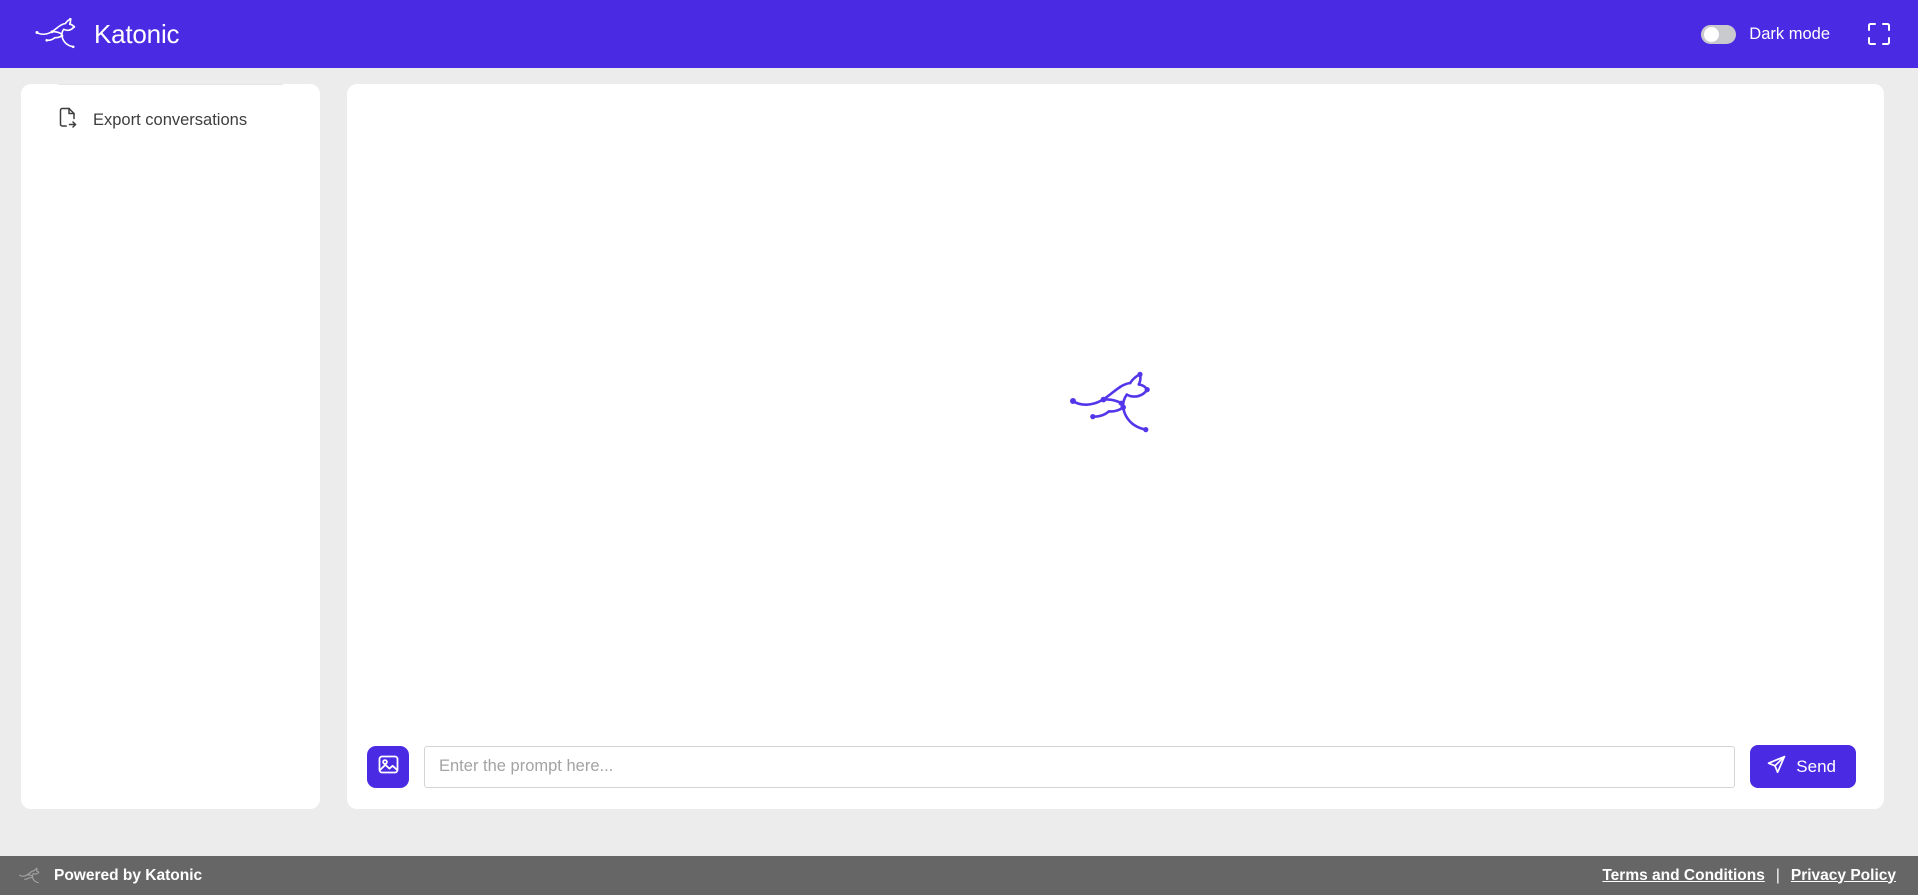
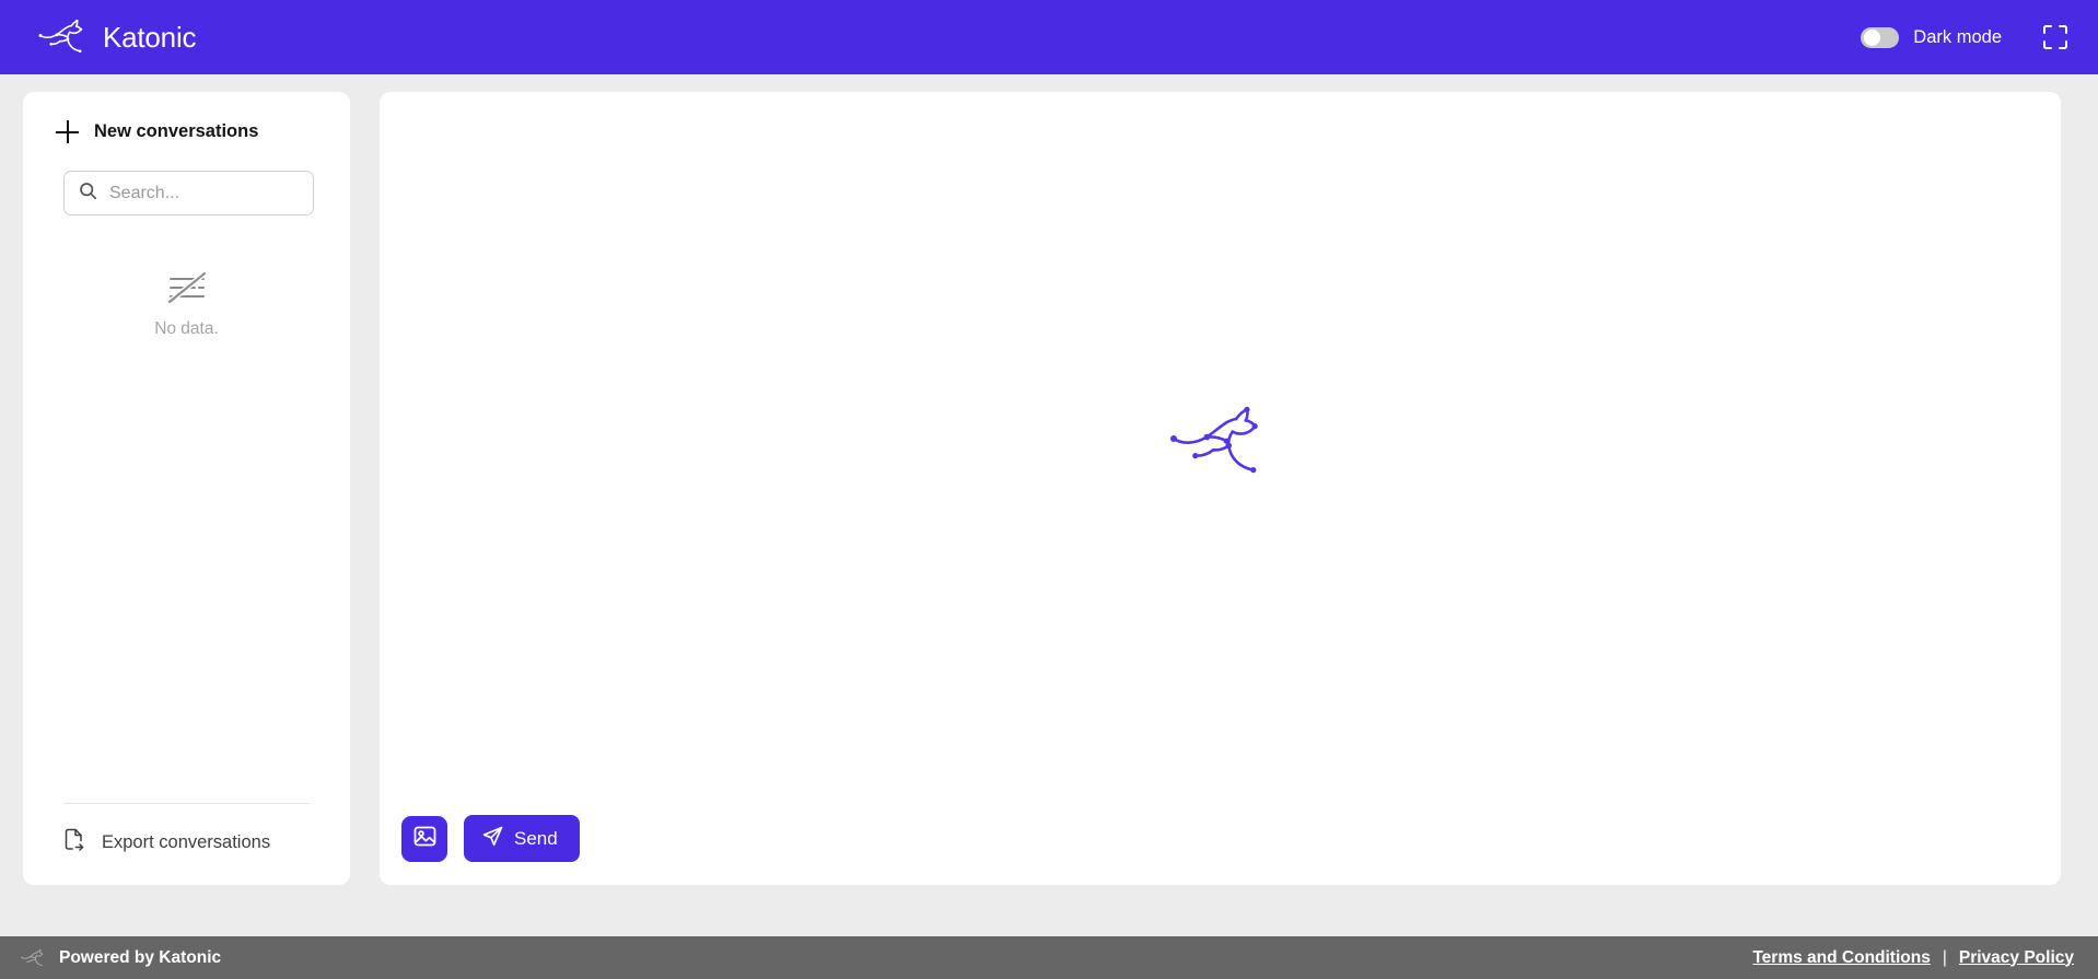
  Katonic
  Dark mode
+ New conversations
+ Search...
+ No data.
  Export conversations
- Enter the prompt here...
  Send
  Powered by Katonic
  Terms and Conditions
  |
  Privacy Policy
